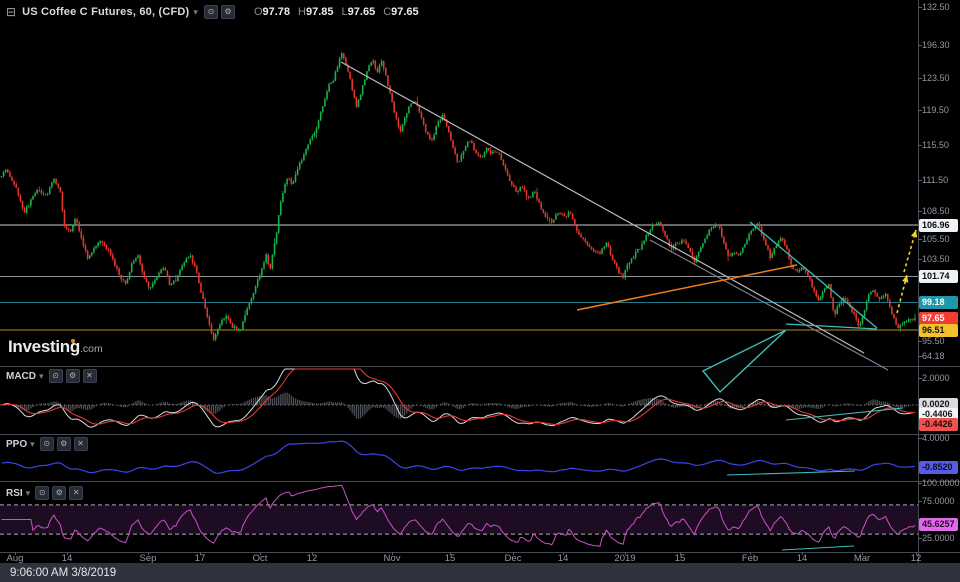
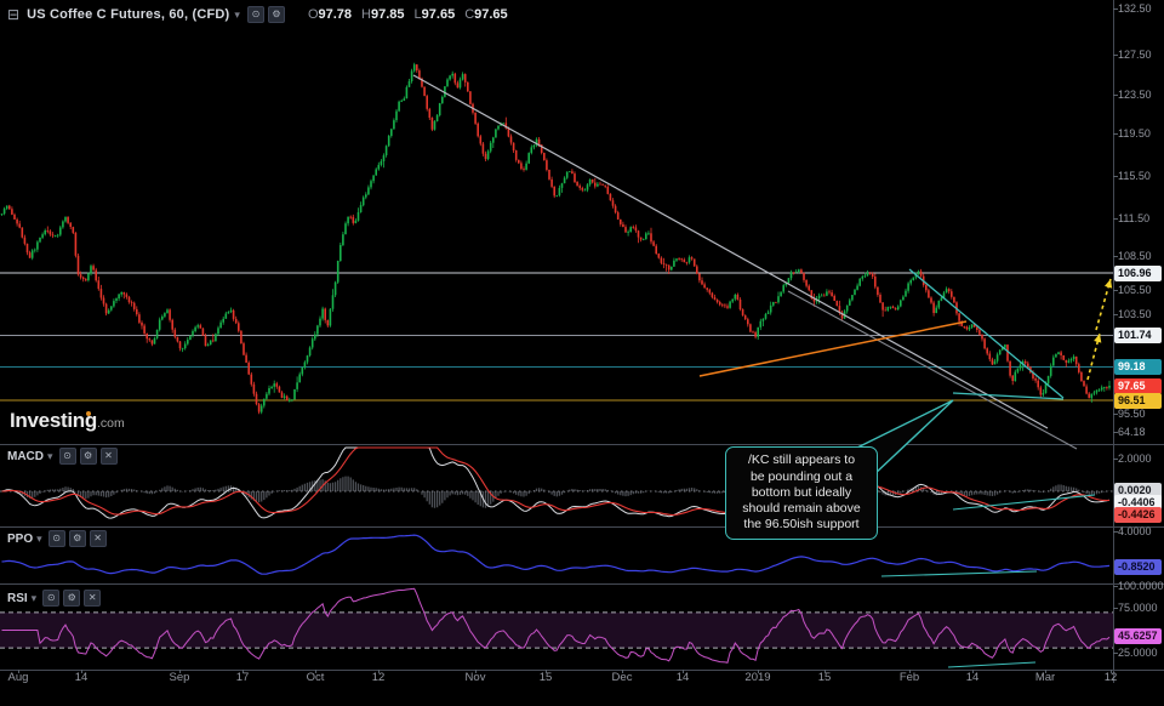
  ⊟
  US Coffee C Futures, 60, (CFD)
  ▾
  ⊙
  ⚙
  O97.78 H97.85 L97.65 C97.65
  MACD
  ▾
  ⊙
  ⚙
  ✕
  PPO
  ▾
  ⊙
  ⚙
  ✕
  RSI
  ▾
  ⊙
  ⚙
  ✕
  132.50
- 196.30
+ 127.50
  123.50
  119.50
  115.50
  111.50
  108.50
  105.50
  103.50
  95.50
  64.18
  2.0000
  4.0000
  100.0000
  75.0000
  25.0000
  106.96
  101.74
  99.18
  97.65
  96.51
  0.0020
  -0.4406
  -0.4426
  -0.8520
  45.6257
  Aug
  14
  Sep
  17
  Oct
  12
  Nov
  15
  Dec
  14
  2019
  15
  Feb
  14
  Mar
  12
+ /KC still appears to
+ be pounding out a
+ bottom but ideally
+ should remain above
+ the 96.50ish support
  Investing.com
- 9:06:00 AM 3/8/2019
